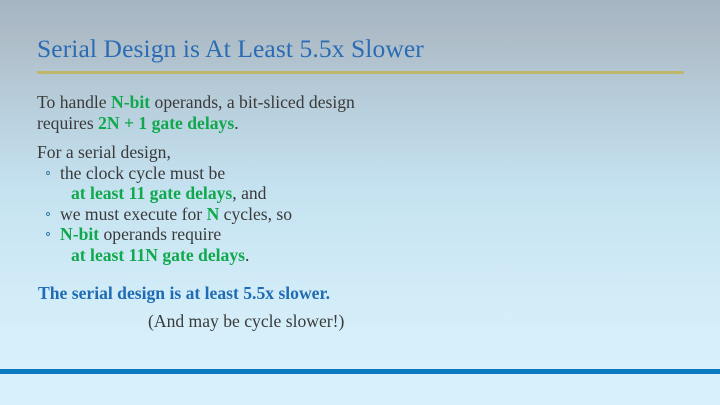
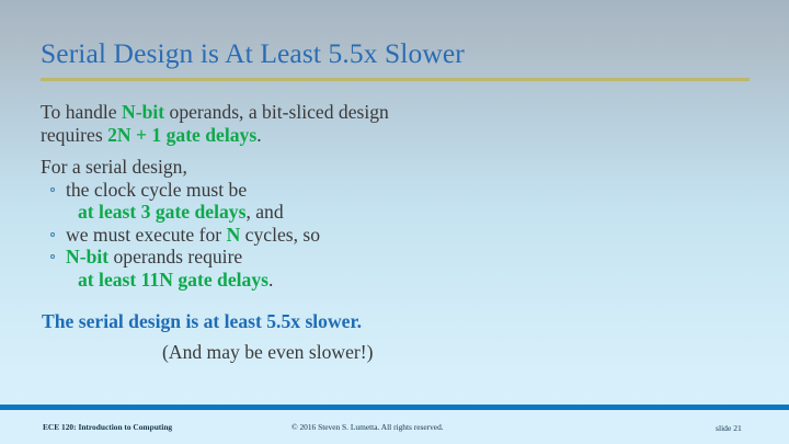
  Serial Design is At Least 5.5x Slower
  To handle N-bit operands, a bit-sliced design
  requires 2N + 1 gate delays.
  For a serial design,
  the clock cycle must be
- at least 11 gate delays, and
+ at least 3 gate delays, and
  we must execute for N cycles, so
  N-bit operands require
  at least 11N gate delays.
  The serial design is at least 5.5x slower.
- (And may be cycle slower!)
+ (And may be even slower!)
+ ECE 120: Introduction to Computing
+ © 2016 Steven S. Lumetta. All rights reserved.
+ slide 21
